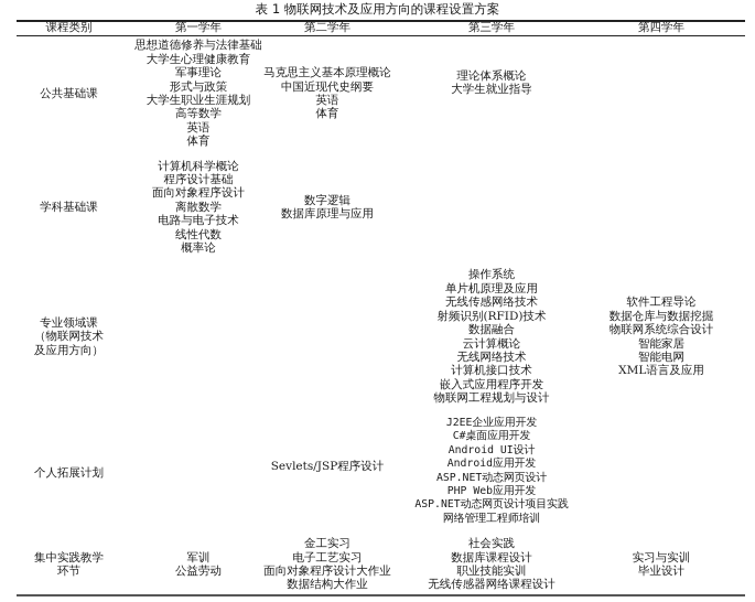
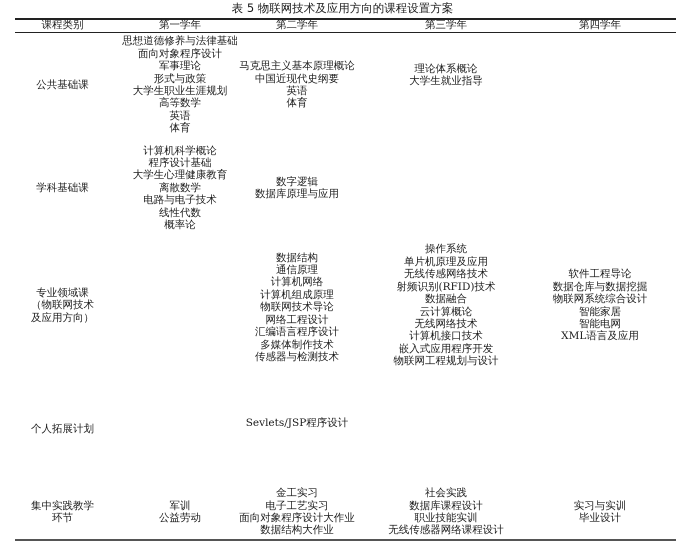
- 表 1 物联网技术及应用方向的课程设置方案
+ 表 5 物联网技术及应用方向的课程设置方案
  课程类别
  第一学年
  第二学年
  第三学年
  第四学年
  公共基础课
  思想道德修养与法律基础
- 大学生心理健康教育
+ 面向对象程序设计
  军事理论
  形式与政策
  大学生职业生涯规划
  高等数学
  英语
  体育
  马克思主义基本原理概论
  中国近现代史纲要
  英语
  体育
  理论体系概论
  大学生就业指导
  学科基础课
  计算机科学概论
  程序设计基础
- 面向对象程序设计
+ 大学生心理健康教育
  离散数学
  电路与电子技术
  线性代数
  概率论
  数字逻辑
  数据库原理与应用
  专业领域课
  （物联网技术
  及应用方向）
+ 数据结构
+ 通信原理
+ 计算机网络
+ 计算机组成原理
+ 物联网技术导论
+ 网络工程设计
+ 汇编语言程序设计
+ 多媒体制作技术
+ 传感器与检测技术
  操作系统
  单片机原理及应用
  无线传感网络技术
  射频识别(RFID)技术
  数据融合
  云计算概论
  无线网络技术
  计算机接口技术
  嵌入式应用程序开发
  物联网工程规划与设计
  软件工程导论
  数据仓库与数据挖掘
  物联网系统综合设计
  智能家居
  智能电网
  XML语言及应用
  个人拓展计划
  Sevlets/JSP程序设计
- J2EE企业应用开发
- C#桌面应用开发
- Android UI设计
- Android应用开发
- ASP.NET动态网页设计
- PHP Web应用开发
- ASP.NET动态网页设计项目实践
- 网络管理工程师培训
  集中实践教学
  环节
  军训
  公益劳动
  金工实习
  电子工艺实习
  面向对象程序设计大作业
  数据结构大作业
  社会实践
  数据库课程设计
  职业技能实训
  无线传感器网络课程设计
  实习与实训
  毕业设计
